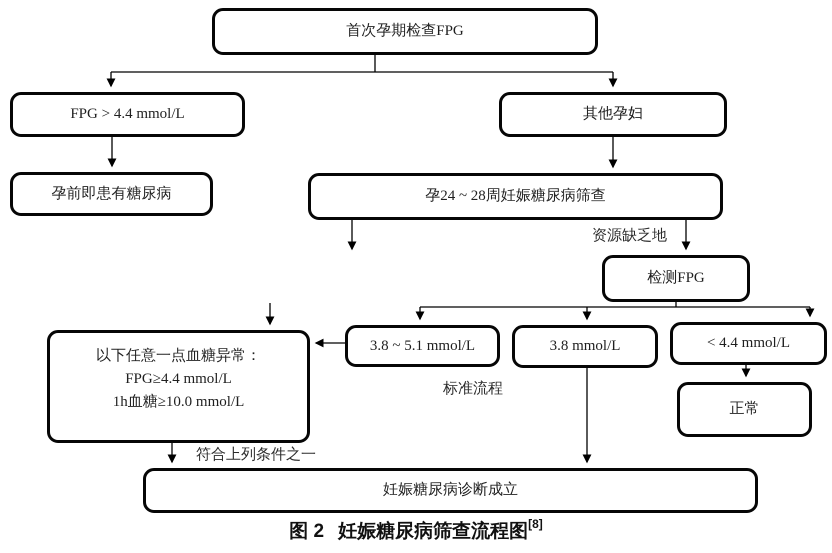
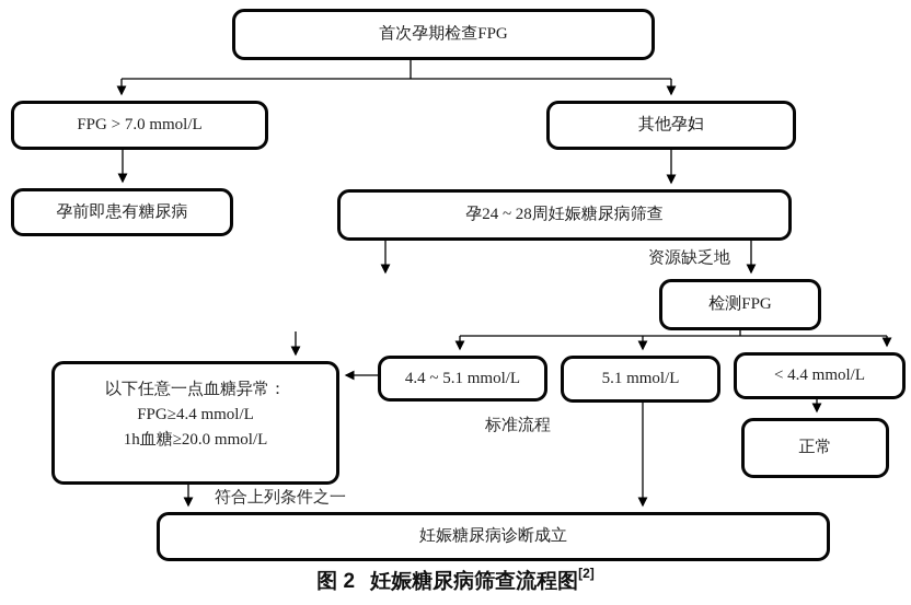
  首次孕期检查FPG
- FPG > 4.4 mmol/L
+ FPG > 7.0 mmol/L
  孕前即患有糖尿病
  其他孕妇
  孕24 ~ 28周妊娠糖尿病筛查
  检测FPG
- 3.8 ~ 5.1 mmol/L
+ 4.4 ~ 5.1 mmol/L
- 3.8 mmol/L
+ 5.1 mmol/L
  < 4.4 mmol/L
  以下任意一点血糖异常：
  FPG≥4.4 mmol/L
- 1h血糖≥10.0 mmol/L
+ 1h血糖≥20.0 mmol/L
  正常
  妊娠糖尿病诊断成立
  资源缺乏地
  标准流程
  符合上列条件之一
- 图 2 妊娠糖尿病筛查流程图[8]
+ 图 2 妊娠糖尿病筛查流程图[2]
